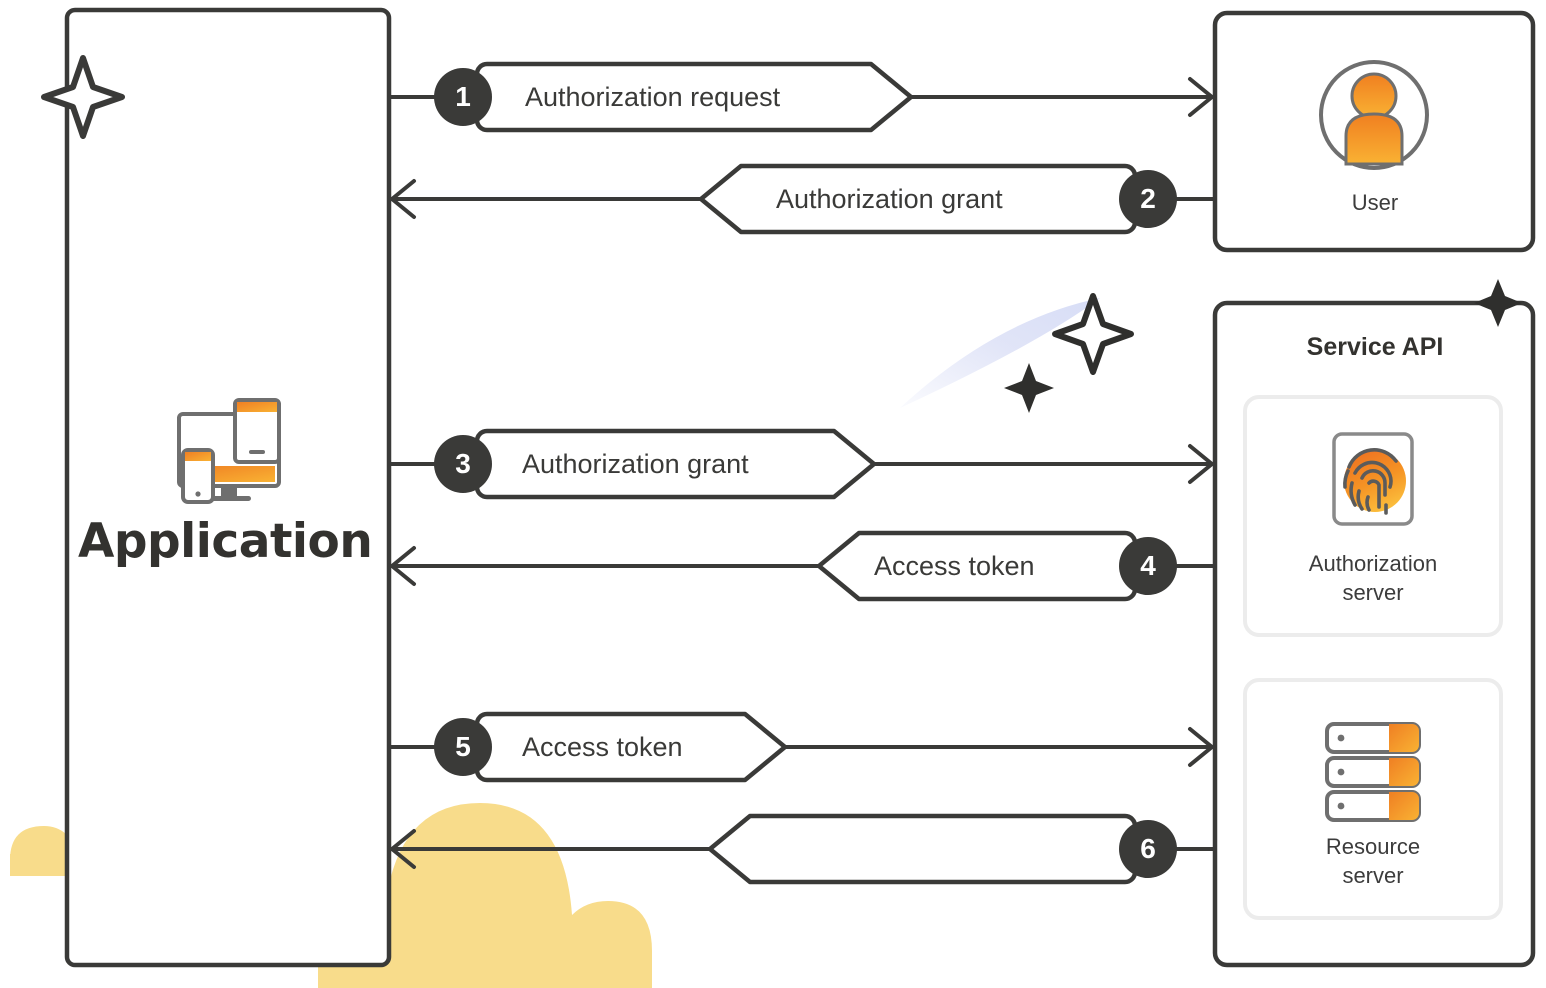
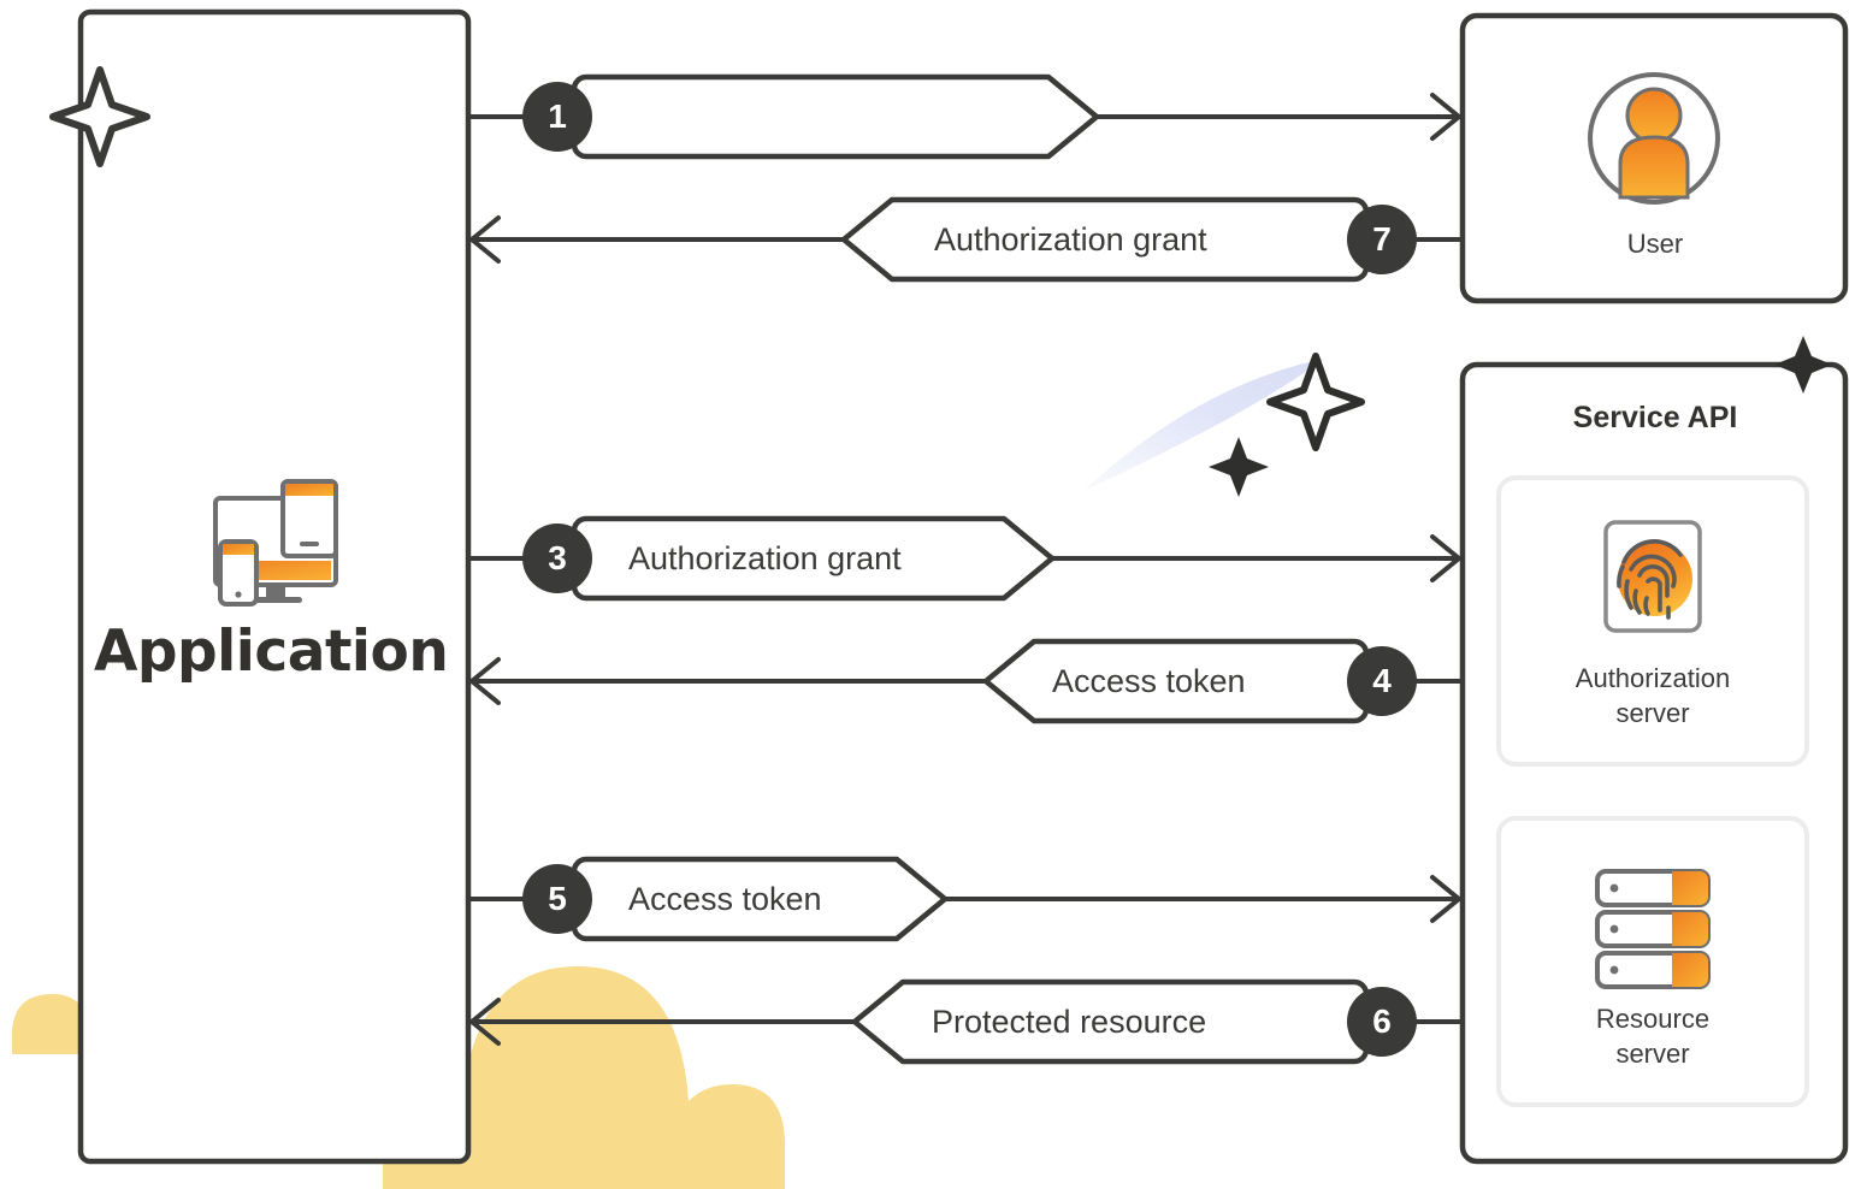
  Application
  Service API
  User
  Authorization
  server
  Resource
  server
- Authorization request
  1
  Authorization grant
- 2
+ 7
  Authorization grant
  3
  Access token
  4
  Access token
  5
+ Protected resource
  6
